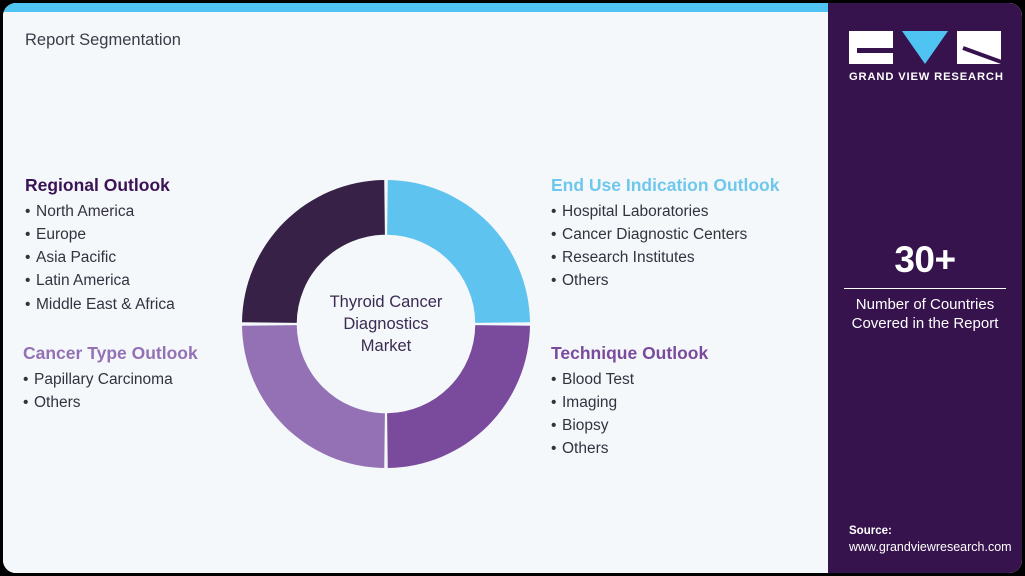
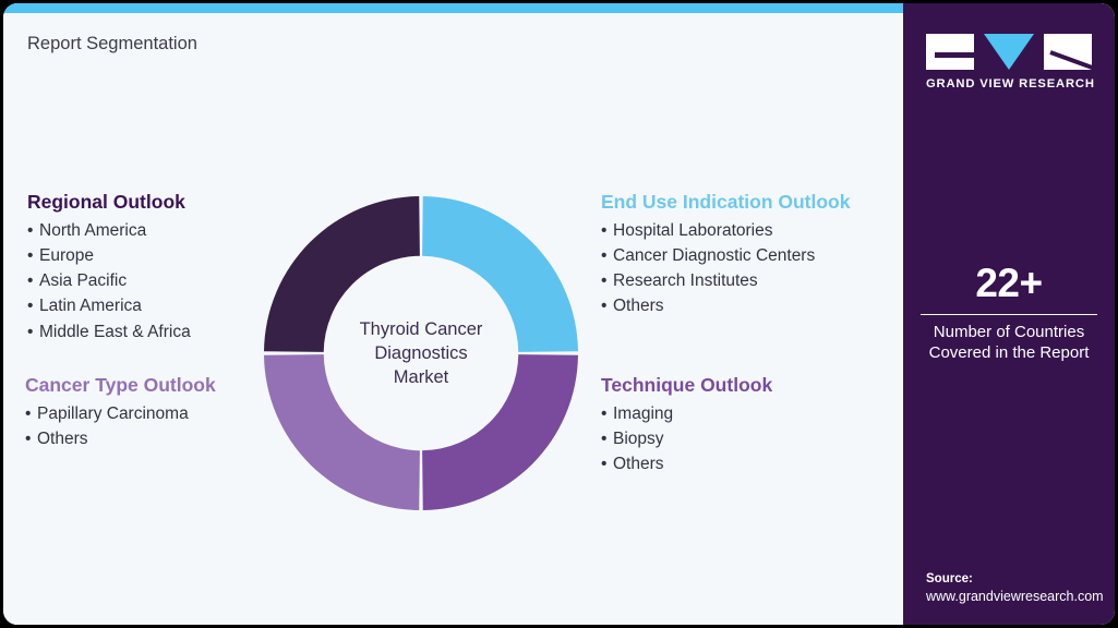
  Report Segmentation
  Regional Outlook
  • North America
  • Europe
  • Asia Pacific
  • Latin America
  • Middle East & Africa
  Cancer Type Outlook
  • Papillary Carcinoma
  • Others
  End Use Indication Outlook
  • Hospital Laboratories
  • Cancer Diagnostic Centers
  • Research Institutes
  • Others
  Technique Outlook
- • Blood Test
  • Imaging
  • Biopsy
  • Others
  Thyroid Cancer
  Diagnostics
  Market
  GRAND VIEW RESEARCH
- 30+
+ 22+
  Number of Countries
  Covered in the Report
  Source:
  www.grandviewresearch.com
